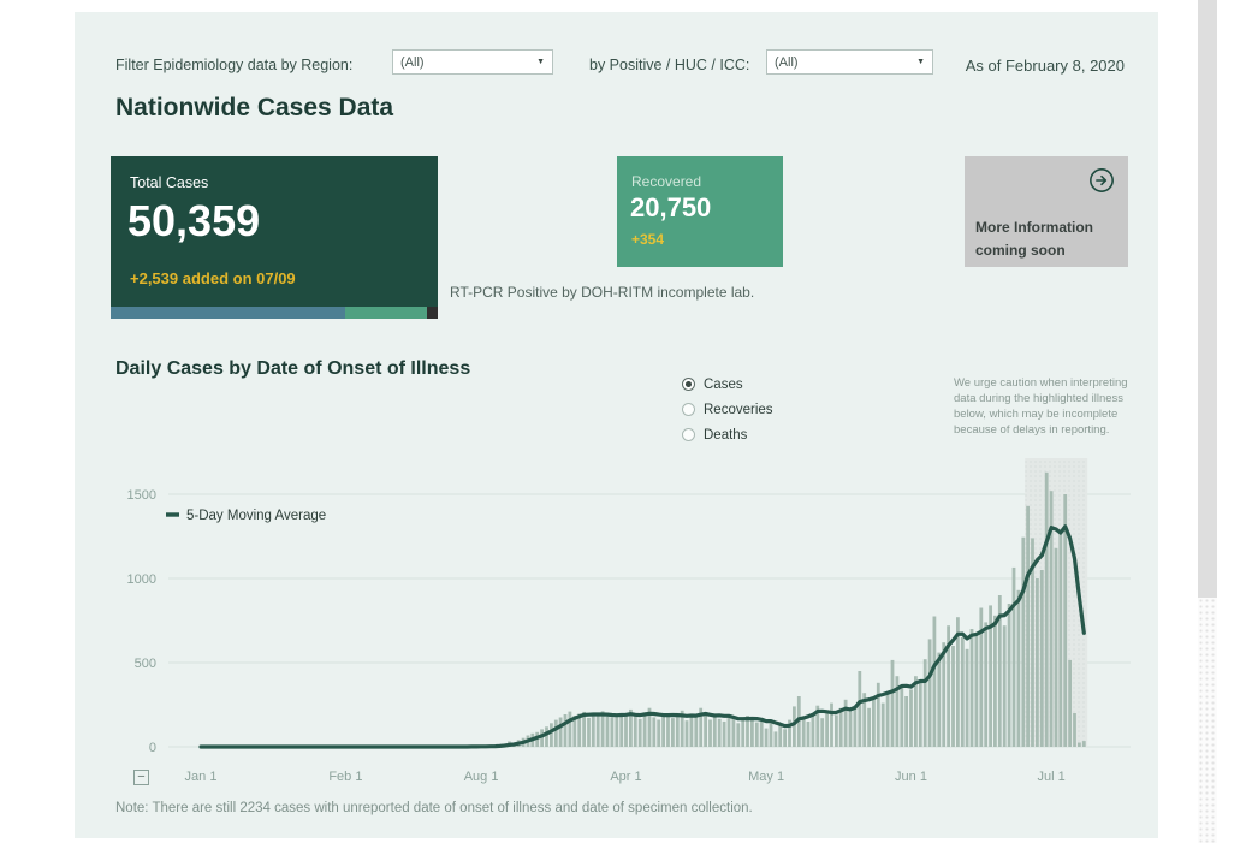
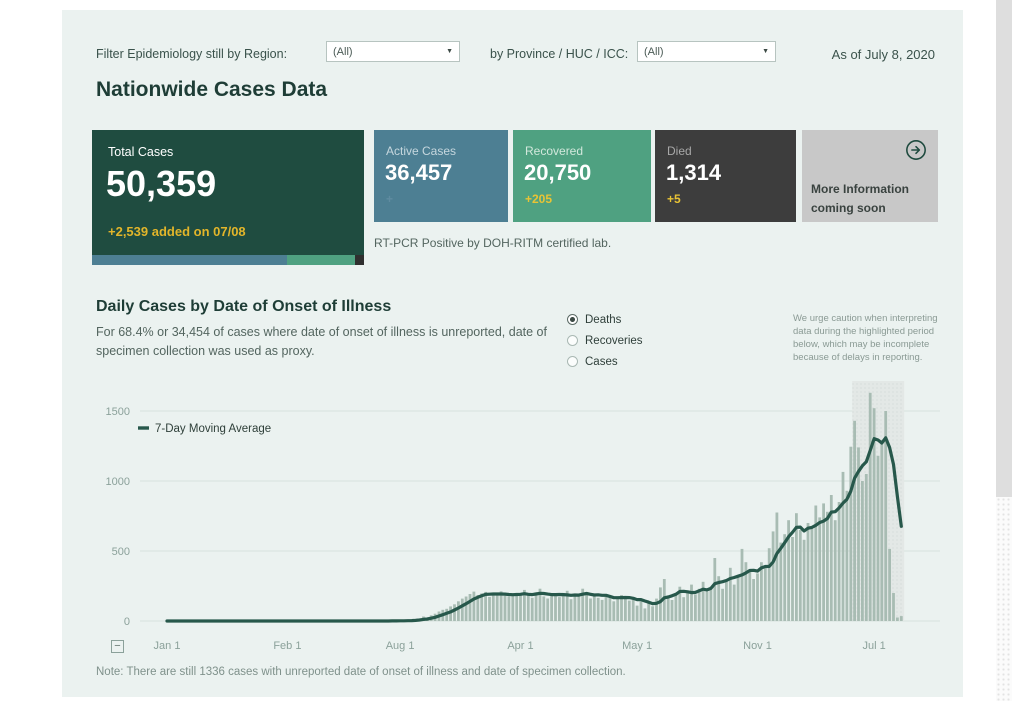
- Filter Epidemiology data by Region:
+ Filter Epidemiology still by Region:
  (All)
- by Positive / HUC / ICC:
+ by Province / HUC / ICC:
  (All)
- As of February 8, 2020
+ As of July 8, 2020
  Nationwide Cases Data
  Total Cases
  50,359
- +2,539 added on 07/09
+ +2,539 added on 07/08
+ Active Cases
+ 36,457
  Recovered
  20,750
- +354
+ +205
+ Died
+ 1,314
+ +5
  More Information coming soon
- RT-PCR Positive by DOH-RITM incomplete lab.
+ RT-PCR Positive by DOH-RITM certified lab.
  Daily Cases by Date of Onset of Illness
+ For 68.4% or 34,454 of cases where date of onset of illness is unreported, date of specimen collection was used as proxy.
- Cases
+ Deaths
  Recoveries
- Deaths
+ Cases
- We urge caution when interpreting data during the highlighted illness below, which may be incomplete because of delays in reporting.
+ We urge caution when interpreting data during the highlighted period below, which may be incomplete because of delays in reporting.
  0
  500
  1000
  1500
  Jan 1
  Feb 1
  Aug 1
  Apr 1
  May 1
- Jun 1
+ Nov 1
  Jul 1
- 5-Day Moving Average
+ 7-Day Moving Average
  −
- Note: There are still 2234 cases with unreported date of onset of illness and date of specimen collection.
+ Note: There are still 1336 cases with unreported date of onset of illness and date of specimen collection.
